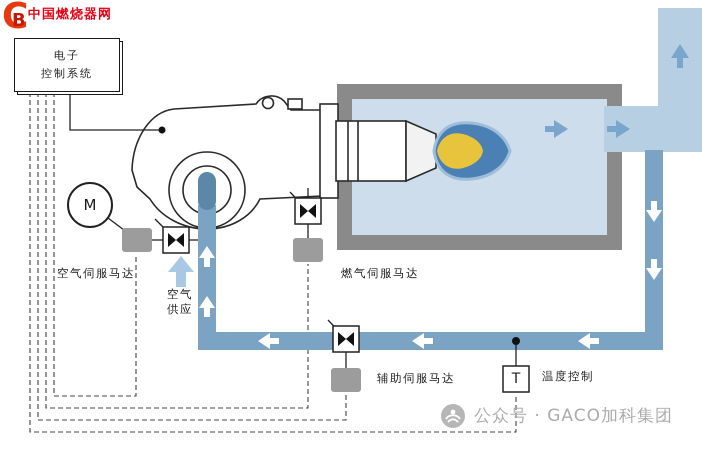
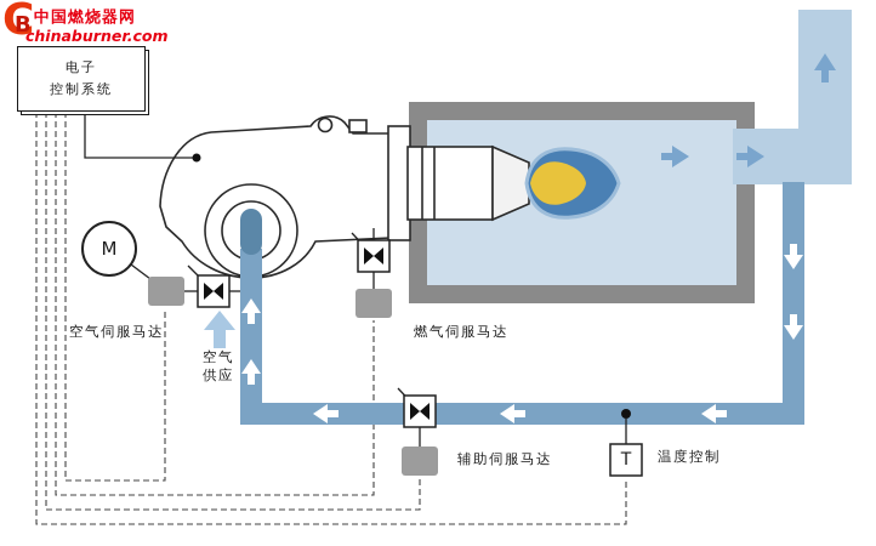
  C
  B
  中国燃烧器网
+ chinaburner.com
  电子
  控制系统
  M
  T
  空气伺服马达
  空气
  供应
  燃气伺服马达
  辅助伺服马达
  温度控制
- 公众号 · GACO加科集团
